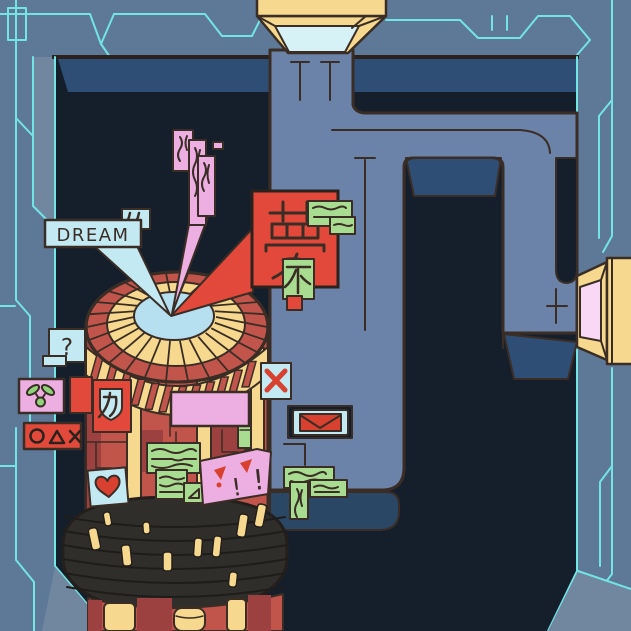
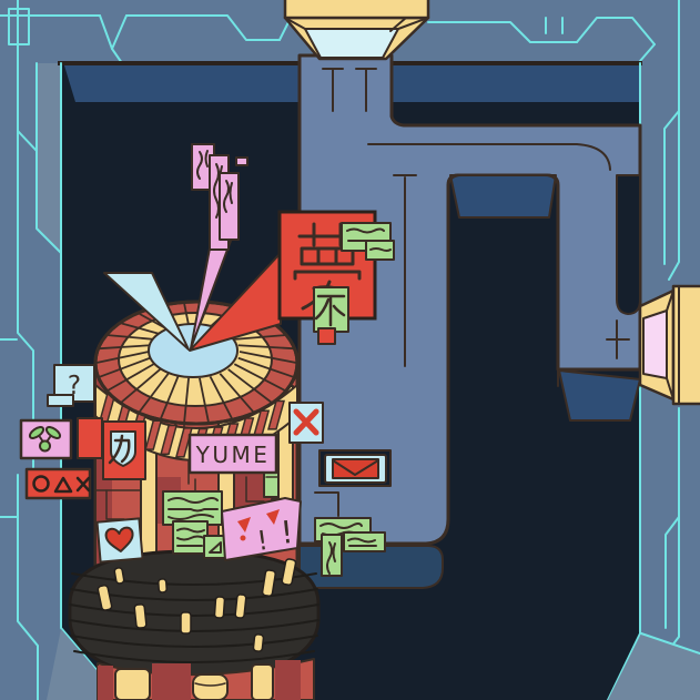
- DREAM
  ?
+ YUME
